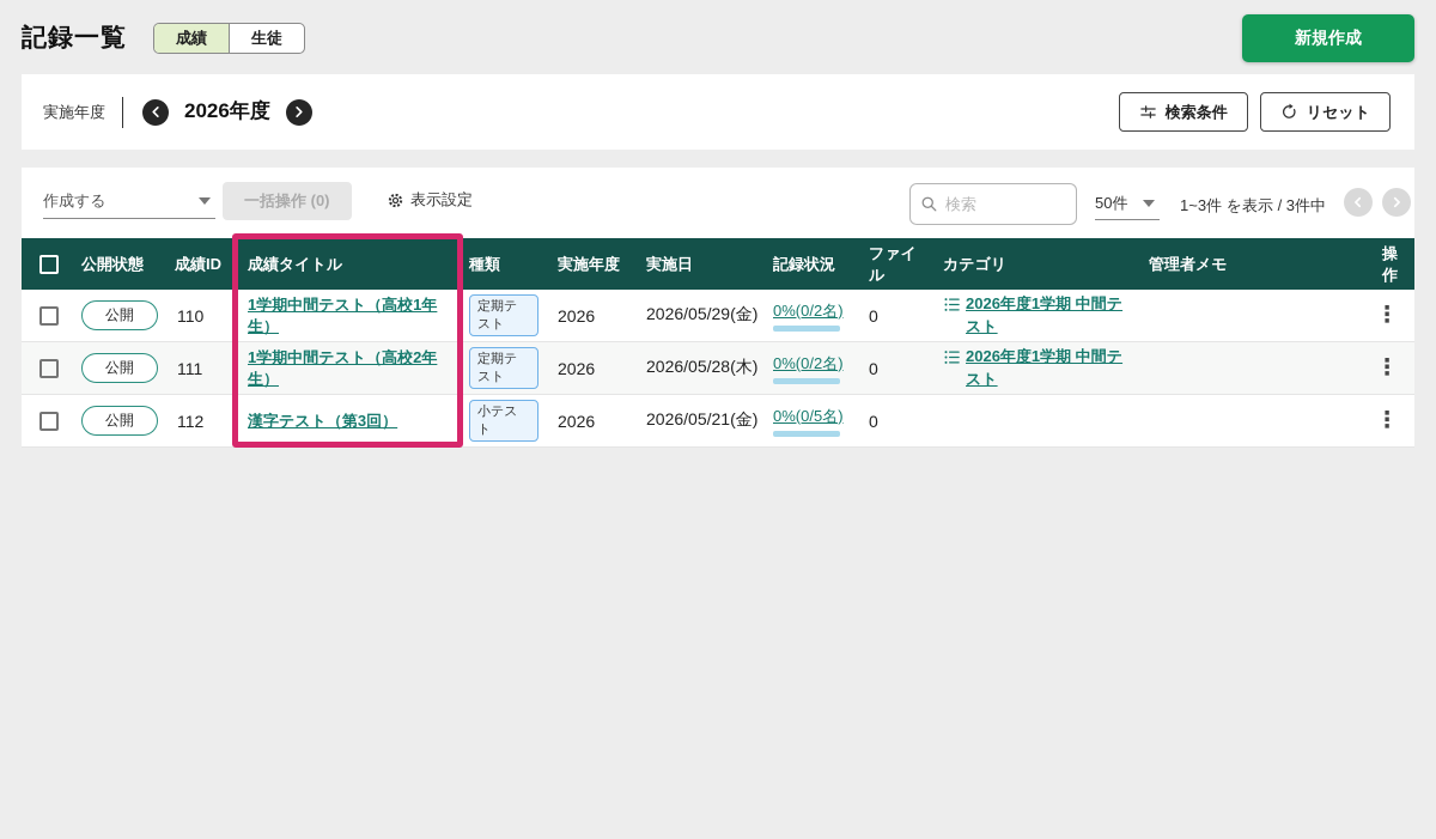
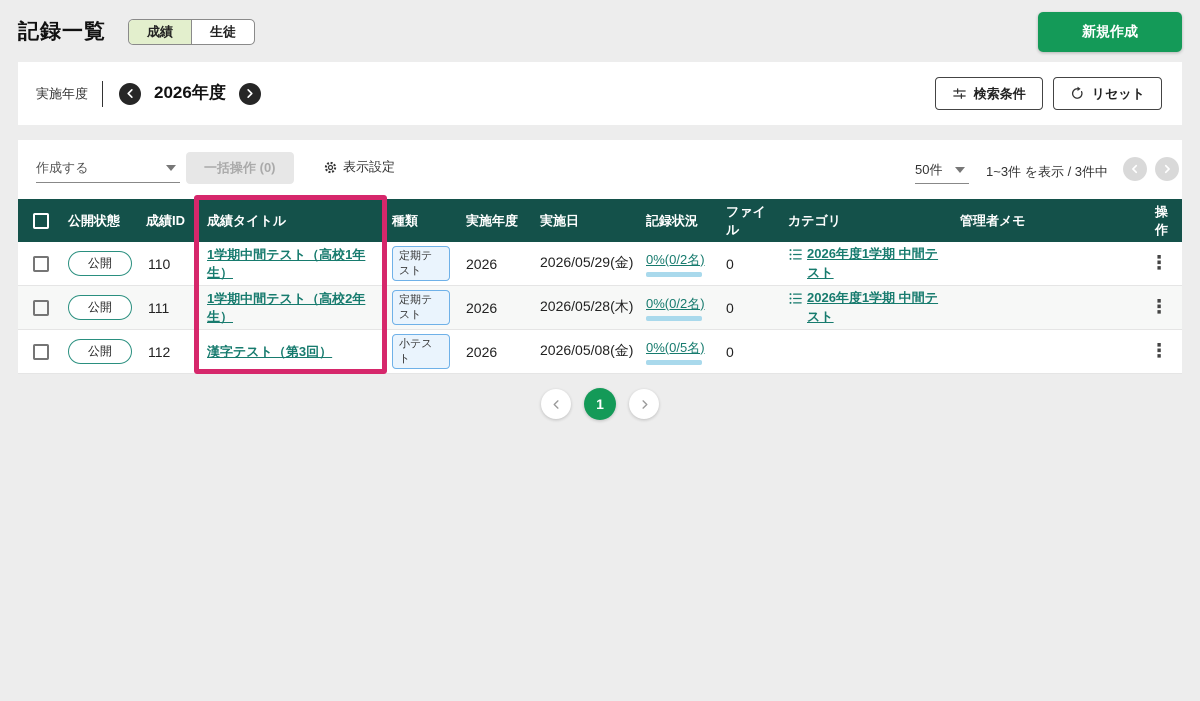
  記録一覧
  成績
  生徒
  新規作成
  実施年度
  2026年度
  検索条件
  リセット
  作成する
  一括操作 (0)
  表示設定
- 検索
  50件
  1~3件 を表示 / 3件中
  公開状態
  成績ID
  成績タイトル
  種類
  実施年度
  実施日
  記録状況
  ファイル
  カテゴリ
  管理者メモ
  操作
  公開
  110
  1学期中間テスト（高校1年生）
  定期テスト
  2026
  2026/05/29(金)
  0%(0/2名)
  0
  2026年度1学期 中間テスト
  ⋮
  公開
  111
  1学期中間テスト（高校2年生）
  定期テスト
  2026
  2026/05/28(木)
  0%(0/2名)
  0
  2026年度1学期 中間テスト
  ⋮
  公開
  112
  漢字テスト（第3回）
  小テスト
  2026
- 2026/05/21(金)
+ 2026/05/08(金)
  0%(0/5名)
  0
  ⋮
+ 1
